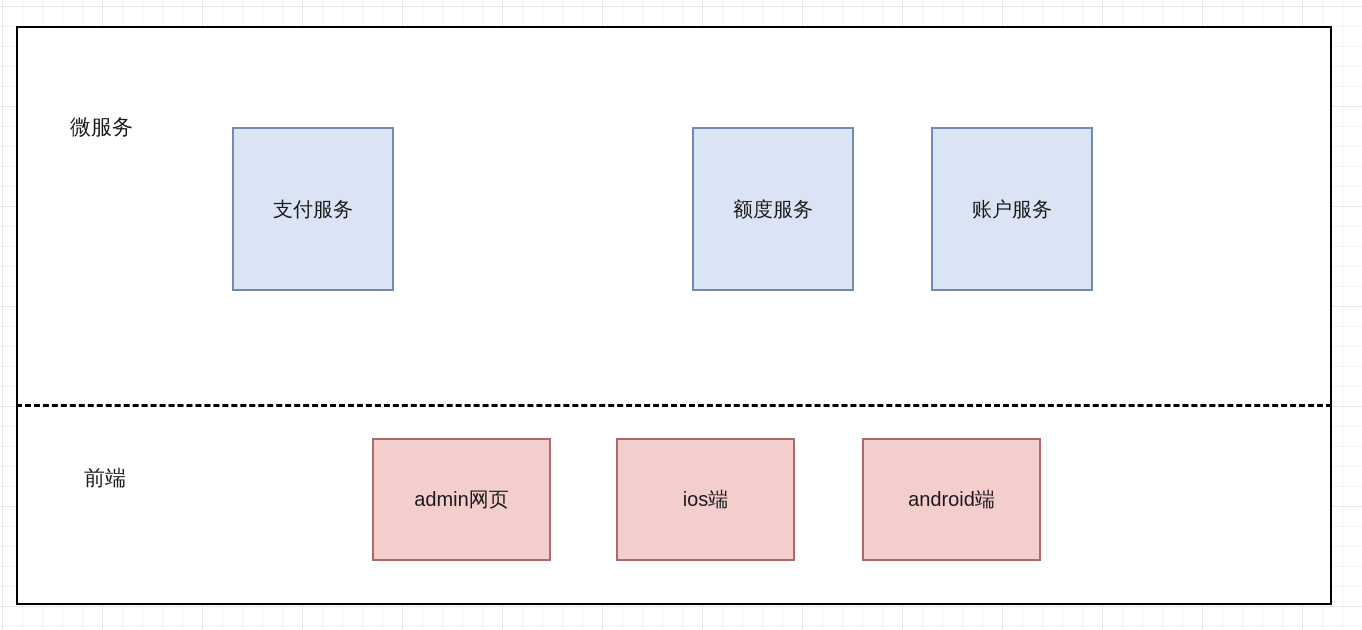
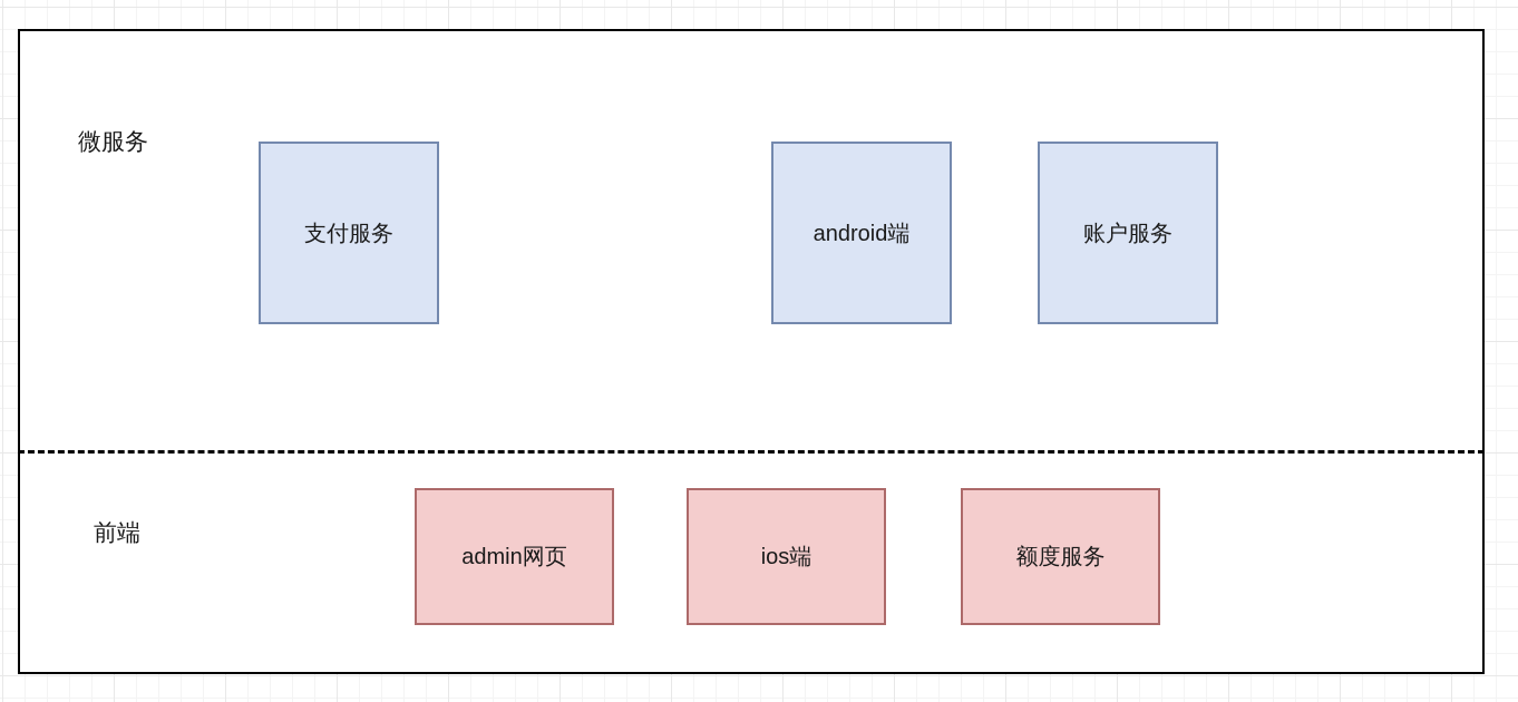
  微服务
  支付服务
- 额度服务
+ android端
  账户服务
  前端
  admin网页
  ios端
- android端
+ 额度服务
